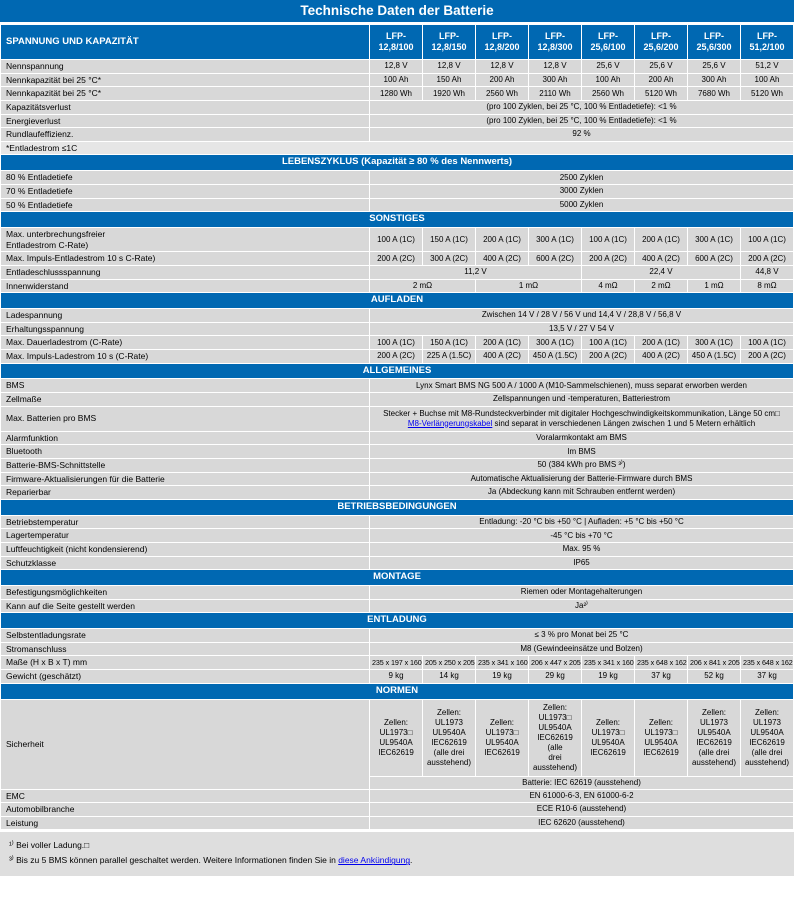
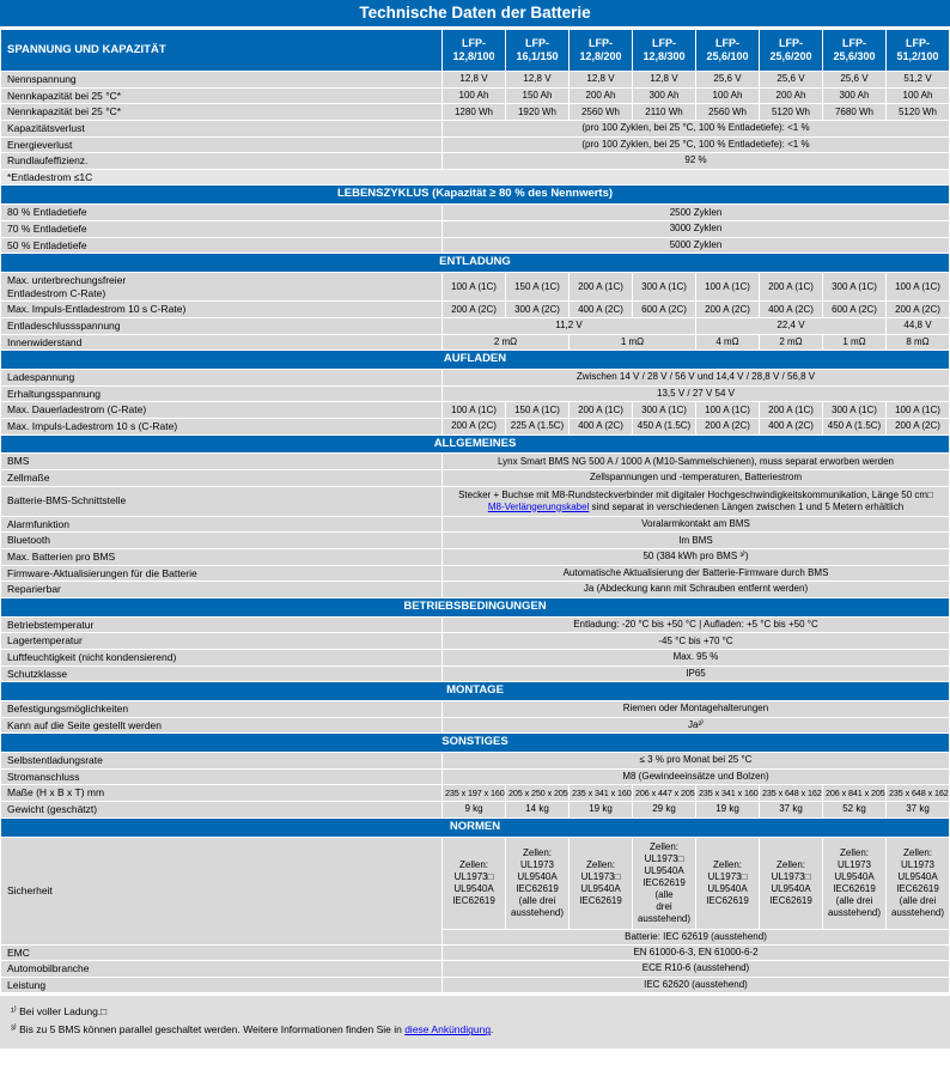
  Technische Daten der Batterie
- SPANNUNG UND KAPAZITÄT	LFP- 12,8/100	LFP- 12,8/150	LFP- 12,8/200	LFP- 12,8/300	LFP- 25,6/100	LFP- 25,6/200	LFP- 25,6/300	LFP- 51,2/100
+ SPANNUNG UND KAPAZITÄT	LFP- 12,8/100	LFP- 16,1/150	LFP- 12,8/200	LFP- 12,8/300	LFP- 25,6/100	LFP- 25,6/200	LFP- 25,6/300	LFP- 51,2/100
  Nennspannung	12,8 V	12,8 V	12,8 V	12,8 V	25,6 V	25,6 V	25,6 V	51,2 V
  Nennkapazität bei 25 °C*	100 Ah	150 Ah	200 Ah	300 Ah	100 Ah	200 Ah	300 Ah	100 Ah
  Nennkapazität bei 25 °C*	1280 Wh	1920 Wh	2560 Wh	2110 Wh	2560 Wh	5120 Wh	7680 Wh	5120 Wh
  Kapazitätsverlust	(pro 100 Zyklen, bei 25 °C, 100 % Entladetiefe): <1 %
  Energieverlust	(pro 100 Zyklen, bei 25 °C, 100 % Entladetiefe): <1 %
  Rundlaufeffizienz.	92 %
  *Entladestrom ≤1C
  LEBENSZYKLUS (Kapazität ≥ 80 % des Nennwerts)
  80 % Entladetiefe	2500 Zyklen
  70 % Entladetiefe	3000 Zyklen
  50 % Entladetiefe	5000 Zyklen
- SONSTIGES
+ ENTLADUNG
  Max. unterbrechungsfreier Entladestrom C-Rate)	100 A (1C)	150 A (1C)	200 A (1C)	300 A (1C)	100 A (1C)	200 A (1C)	300 A (1C)	100 A (1C)
  Max. Impuls-Entladestrom 10 s C-Rate)	200 A (2C)	300 A (2C)	400 A (2C)	600 A (2C)	200 A (2C)	400 A (2C)	600 A (2C)	200 A (2C)
  Entladeschlussspannung	11,2 V	22,4 V	44,8 V
  Innenwiderstand	2 mΩ	1 mΩ	4 mΩ	2 mΩ	1 mΩ	8 mΩ
  AUFLADEN
  Ladespannung	Zwischen 14 V / 28 V / 56 V und 14,4 V / 28,8 V / 56,8 V
  Erhaltungsspannung	13,5 V / 27 V 54 V
  Max. Dauerladestrom (C-Rate)	100 A (1C)	150 A (1C)	200 A (1C)	300 A (1C)	100 A (1C)	200 A (1C)	300 A (1C)	100 A (1C)
  Max. Impuls-Ladestrom 10 s (C-Rate)	200 A (2C)	225 A (1.5C)	400 A (2C)	450 A (1.5C)	200 A (2C)	400 A (2C)	450 A (1.5C)	200 A (2C)
  ALLGEMEINES
  BMS	Lynx Smart BMS NG 500 A / 1000 A (M10-Sammelschienen), muss separat erworben werden
  Zellmaße	Zellspannungen und -temperaturen, Batteriestrom
- Max. Batterien pro BMS	Stecker + Buchse mit M8-Rundsteckverbinder mit digitaler Hochgeschwindigkeitskommunikation, Länge 50 cm□M8-Verlängerungskabel sind separat in verschiedenen Längen zwischen 1 und 5 Metern erhältlich
+ Batterie-BMS-Schnittstelle	Stecker + Buchse mit M8-Rundsteckverbinder mit digitaler Hochgeschwindigkeitskommunikation, Länge 50 cm□M8-Verlängerungskabel sind separat in verschiedenen Längen zwischen 1 und 5 Metern erhältlich
  Alarmfunktion	Voralarmkontakt am BMS
  Bluetooth	Im BMS
- Batterie-BMS-Schnittstelle	50 (384 kWh pro BMS ³⁾)
+ Max. Batterien pro BMS	50 (384 kWh pro BMS ³⁾)
  Firmware-Aktualisierungen für die Batterie	Automatische Aktualisierung der Batterie-Firmware durch BMS
  Reparierbar	Ja (Abdeckung kann mit Schrauben entfernt werden)
  BETRIEBSBEDINGUNGEN
  Betriebstemperatur	Entladung: -20 °C bis +50 °C | Aufladen: +5 °C bis +50 °C
  Lagertemperatur	-45 °C bis +70 °C
  Luftfeuchtigkeit (nicht kondensierend)	Max. 95 %
  Schutzklasse	IP65
  MONTAGE
  Befestigungsmöglichkeiten	Riemen oder Montagehalterungen
  Kann auf die Seite gestellt werden	Ja²⁾
- ENTLADUNG
+ SONSTIGES
  Selbstentladungsrate	≤ 3 % pro Monat bei 25 °C
  Stromanschluss	M8 (Gewindeeinsätze und Bolzen)
  Maße (H x B x T) mm	235 x 197 x 160	205 x 250 x 205	235 x 341 x 160	206 x 447 x 205	235 x 341 x 160	235 x 648 x 162	206 x 841 x 205	235 x 648 x 162
  Gewicht (geschätzt)	9 kg	14 kg	19 kg	29 kg	19 kg	37 kg	52 kg	37 kg
  NORMEN
  Sicherheit	Zellen: UL1973□ UL9540A IEC62619	Zellen: UL1973 UL9540A IEC62619 (alle drei ausstehend)	Zellen: UL1973□ UL9540A IEC62619	Zellen: UL1973□ UL9540A IEC62619 (alle drei ausstehend)	Zellen: UL1973□ UL9540A IEC62619	Zellen: UL1973□ UL9540A IEC62619	Zellen: UL1973 UL9540A IEC62619 (alle drei ausstehend)	Zellen: UL1973 UL9540A IEC62619 (alle drei ausstehend)
  Batterie: IEC 62619 (ausstehend)
  EMC	EN 61000-6-3, EN 61000-6-2
  Automobilbranche	ECE R10-6 (ausstehend)
  Leistung	IEC 62620 (ausstehend)
  ¹⁾ Bei voller Ladung.□
  ³⁾ Bis zu 5 BMS können parallel geschaltet werden. Weitere Informationen finden Sie in diese Ankündigung.
